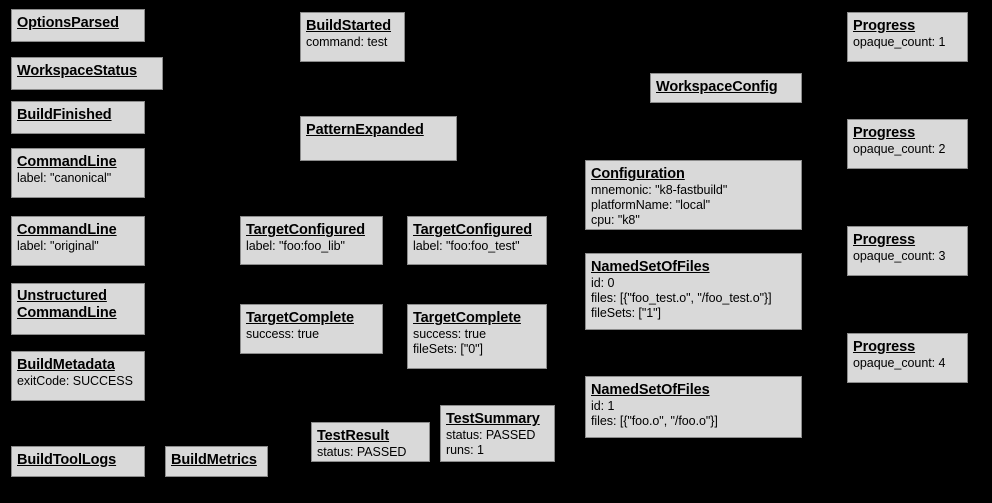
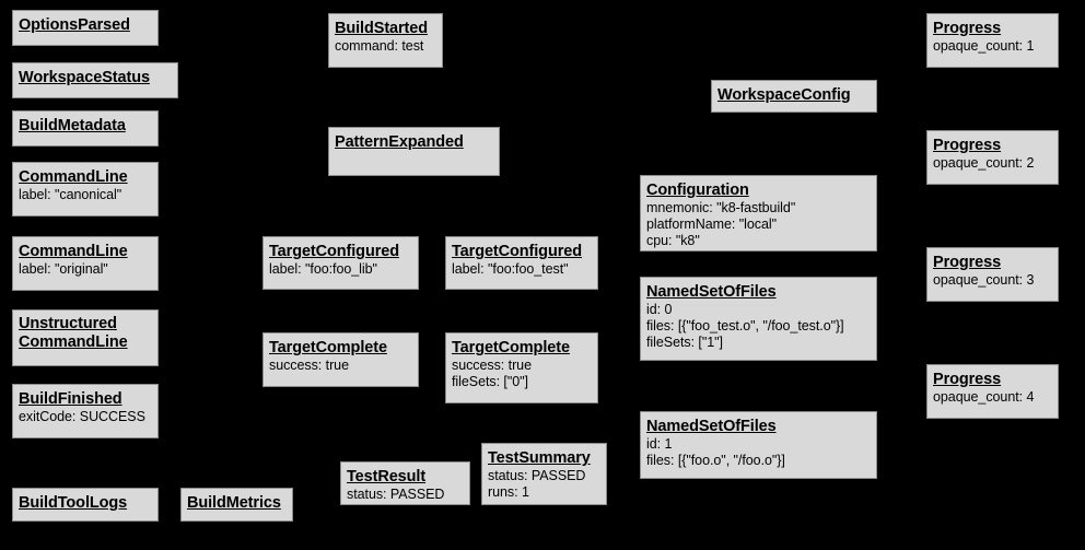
  OptionsParsed
  WorkspaceStatus
- BuildFinished
+ BuildMetadata
  CommandLine
  label: "canonical"
  CommandLine
  label: "original"
  Unstructured CommandLine
- BuildMetadata
+ BuildFinished
  exitCode: SUCCESS
  BuildToolLogs
  BuildMetrics
  BuildStarted
  command: test
  PatternExpanded
  TargetConfigured
  label: "foo:foo_lib"
  TargetConfigured
  label: "foo:foo_test"
  TargetComplete
  success: true
  TargetComplete
  success: true
  fileSets: ["0"]
  TestResult
  status: PASSED
  TestSummary
  status: PASSED
  runs: 1
  WorkspaceConfig
  Configuration
  mnemonic: "k8-fastbuild"
  platformName: "local"
  cpu: "k8"
  NamedSetOfFiles
  id: 0
  files: [{"foo_test.o", "/foo_test.o"}]
  fileSets: ["1"]
  NamedSetOfFiles
  id: 1
  files: [{"foo.o", "/foo.o"}]
  Progress
  opaque_count: 1
  Progress
  opaque_count: 2
  Progress
  opaque_count: 3
  Progress
  opaque_count: 4
